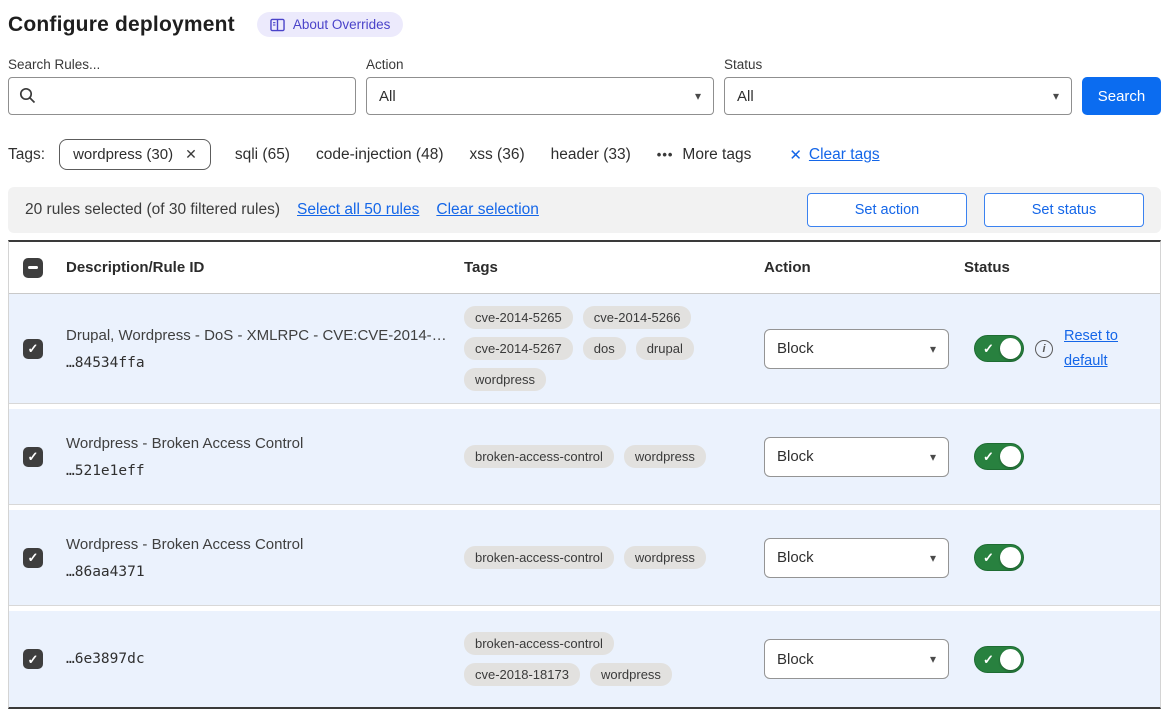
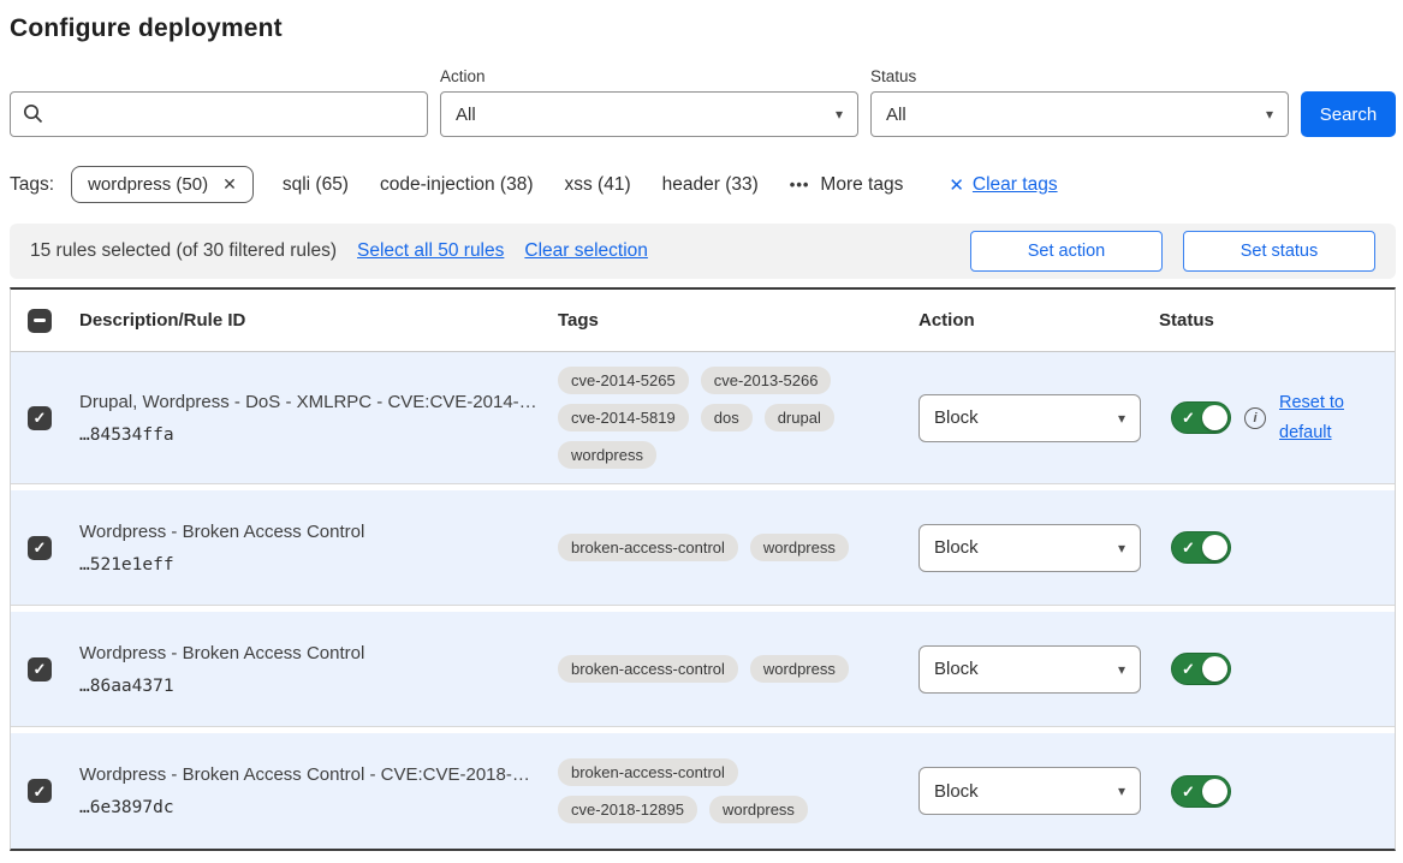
  Configure deployment
- About Overrides
- Search Rules...
  Action
  All
  ▾
  Status
  All
  ▾
  Search
  Tags:
- wordpress (30)
+ wordpress (50)
  ✕
  sqli (65)
- code-injection (48)
+ code-injection (38)
- xss (36)
+ xss (41)
  header (33)
  •••
  More tags
  ✕
  Clear tags
- 20 rules selected (of 30 filtered rules)
+ 15 rules selected (of 30 filtered rules)
  Select all 50 rules
  Clear selection
  Set action
  Set status
  Description/Rule ID
  Tags
  Action
  Status
  ✓
  Drupal, Wordpress - DoS - XMLRPC - CVE:CVE-2014-…
  …84534ffa
  cve-2014-5265
- cve-2014-5266
+ cve-2013-5266
- cve-2014-5267
+ cve-2014-5819
  dos
  drupal
  wordpress
  Block
  ▾
  ✓
  i
  Reset to default
  ✓
  Wordpress - Broken Access Control
  …521e1eff
  broken-access-control
  wordpress
  Block
  ▾
  ✓
  ✓
  Wordpress - Broken Access Control
  …86aa4371
  broken-access-control
  wordpress
  Block
  ▾
  ✓
  ✓
+ Wordpress - Broken Access Control - CVE:CVE-2018-…
  …6e3897dc
  broken-access-control
- cve-2018-18173
+ cve-2018-12895
  wordpress
  Block
  ▾
  ✓
